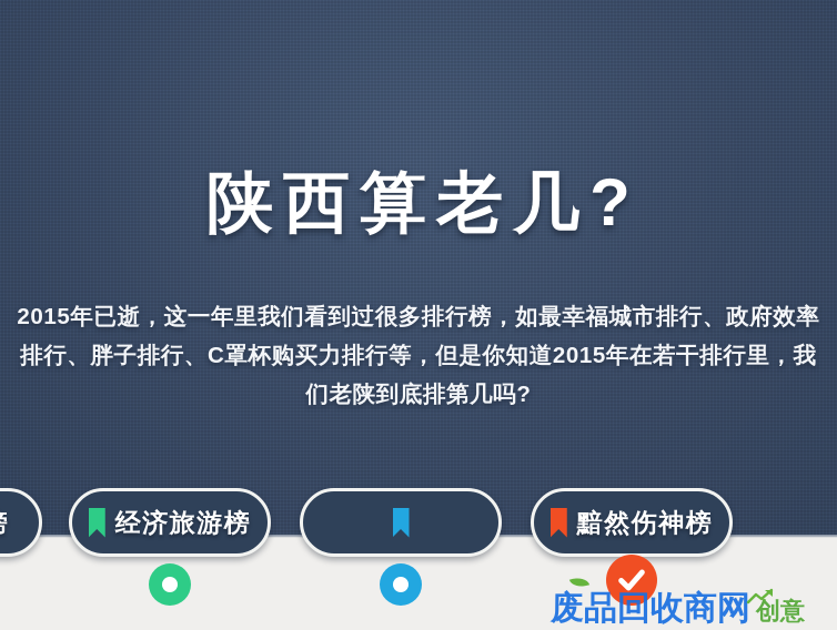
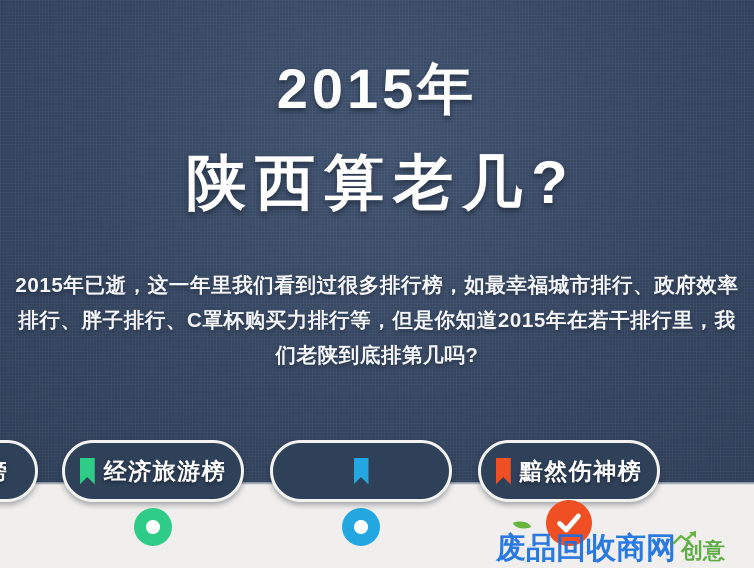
+ 2015年
  陕西算老几?
  2015年已逝，这一年里我们看到过很多排行榜，如最幸福城市排行、政府效率排行、胖子排行、C罩杯购买力排行等，但是你知道2015年在若干排行里，我们老陕到底排第几吗?
  经济旅游榜
  黯然伤神榜
  废品回收商网
  创意
